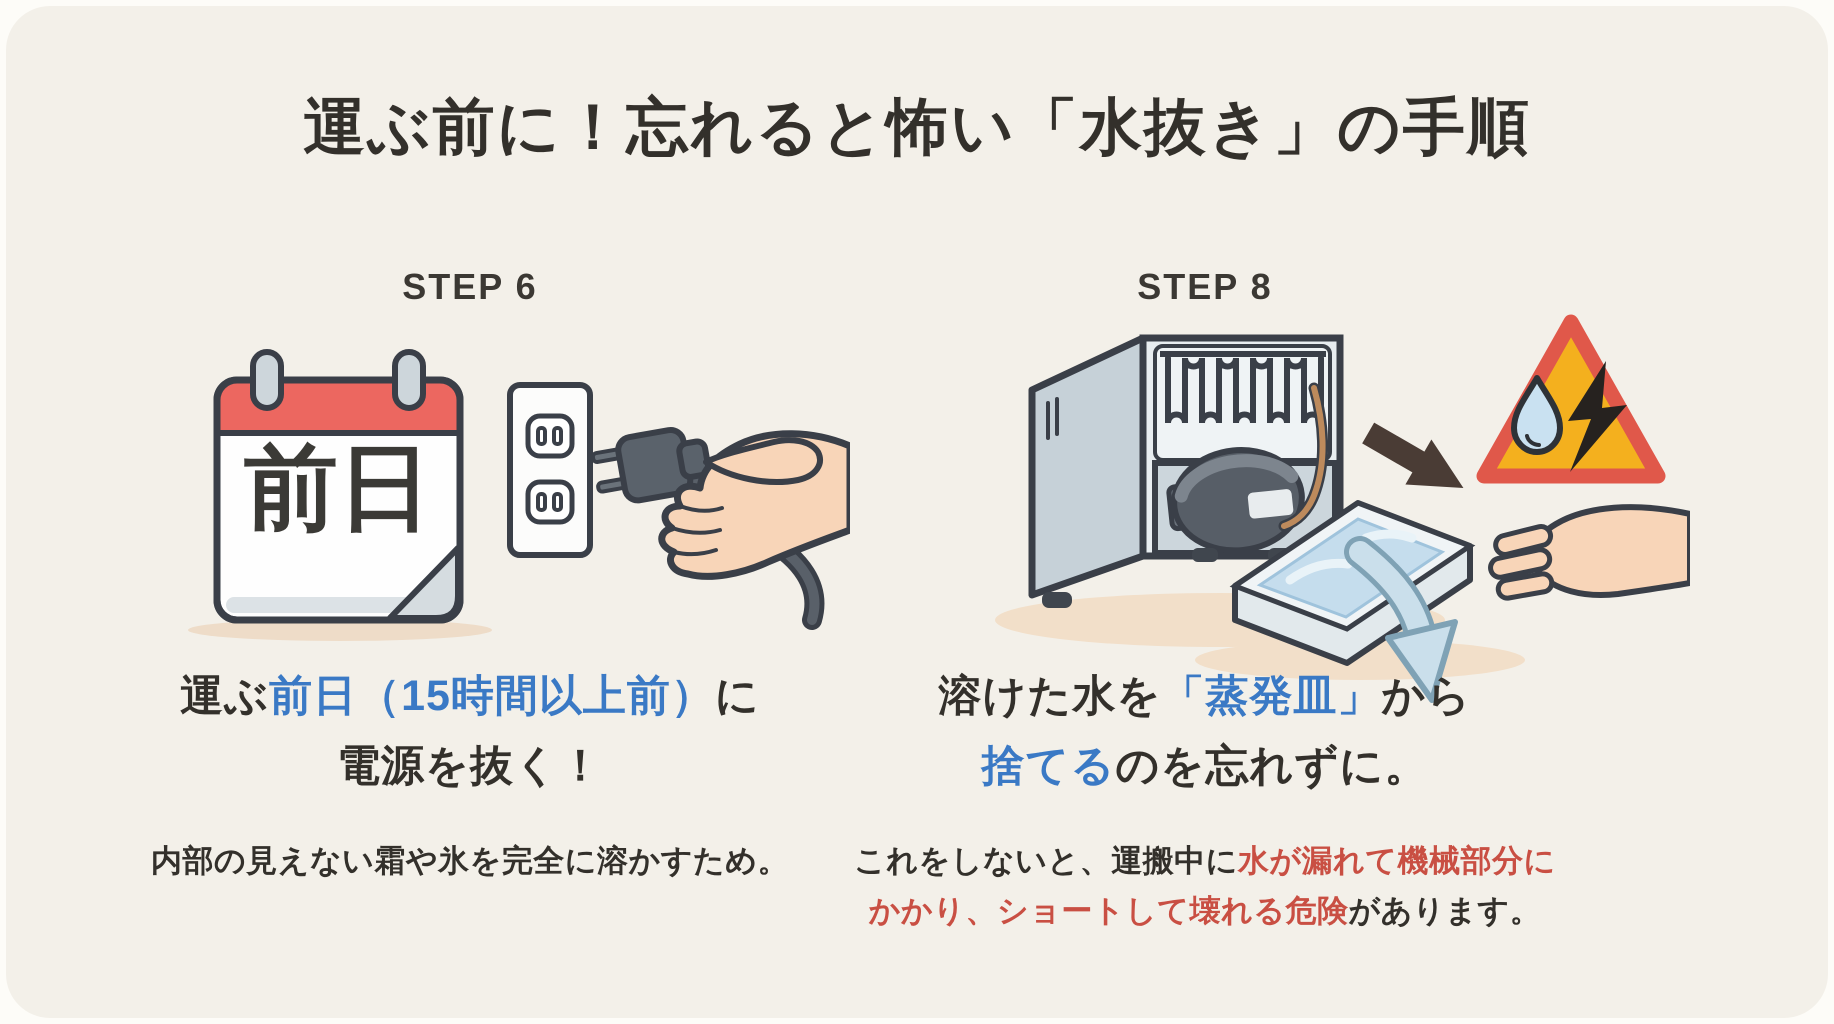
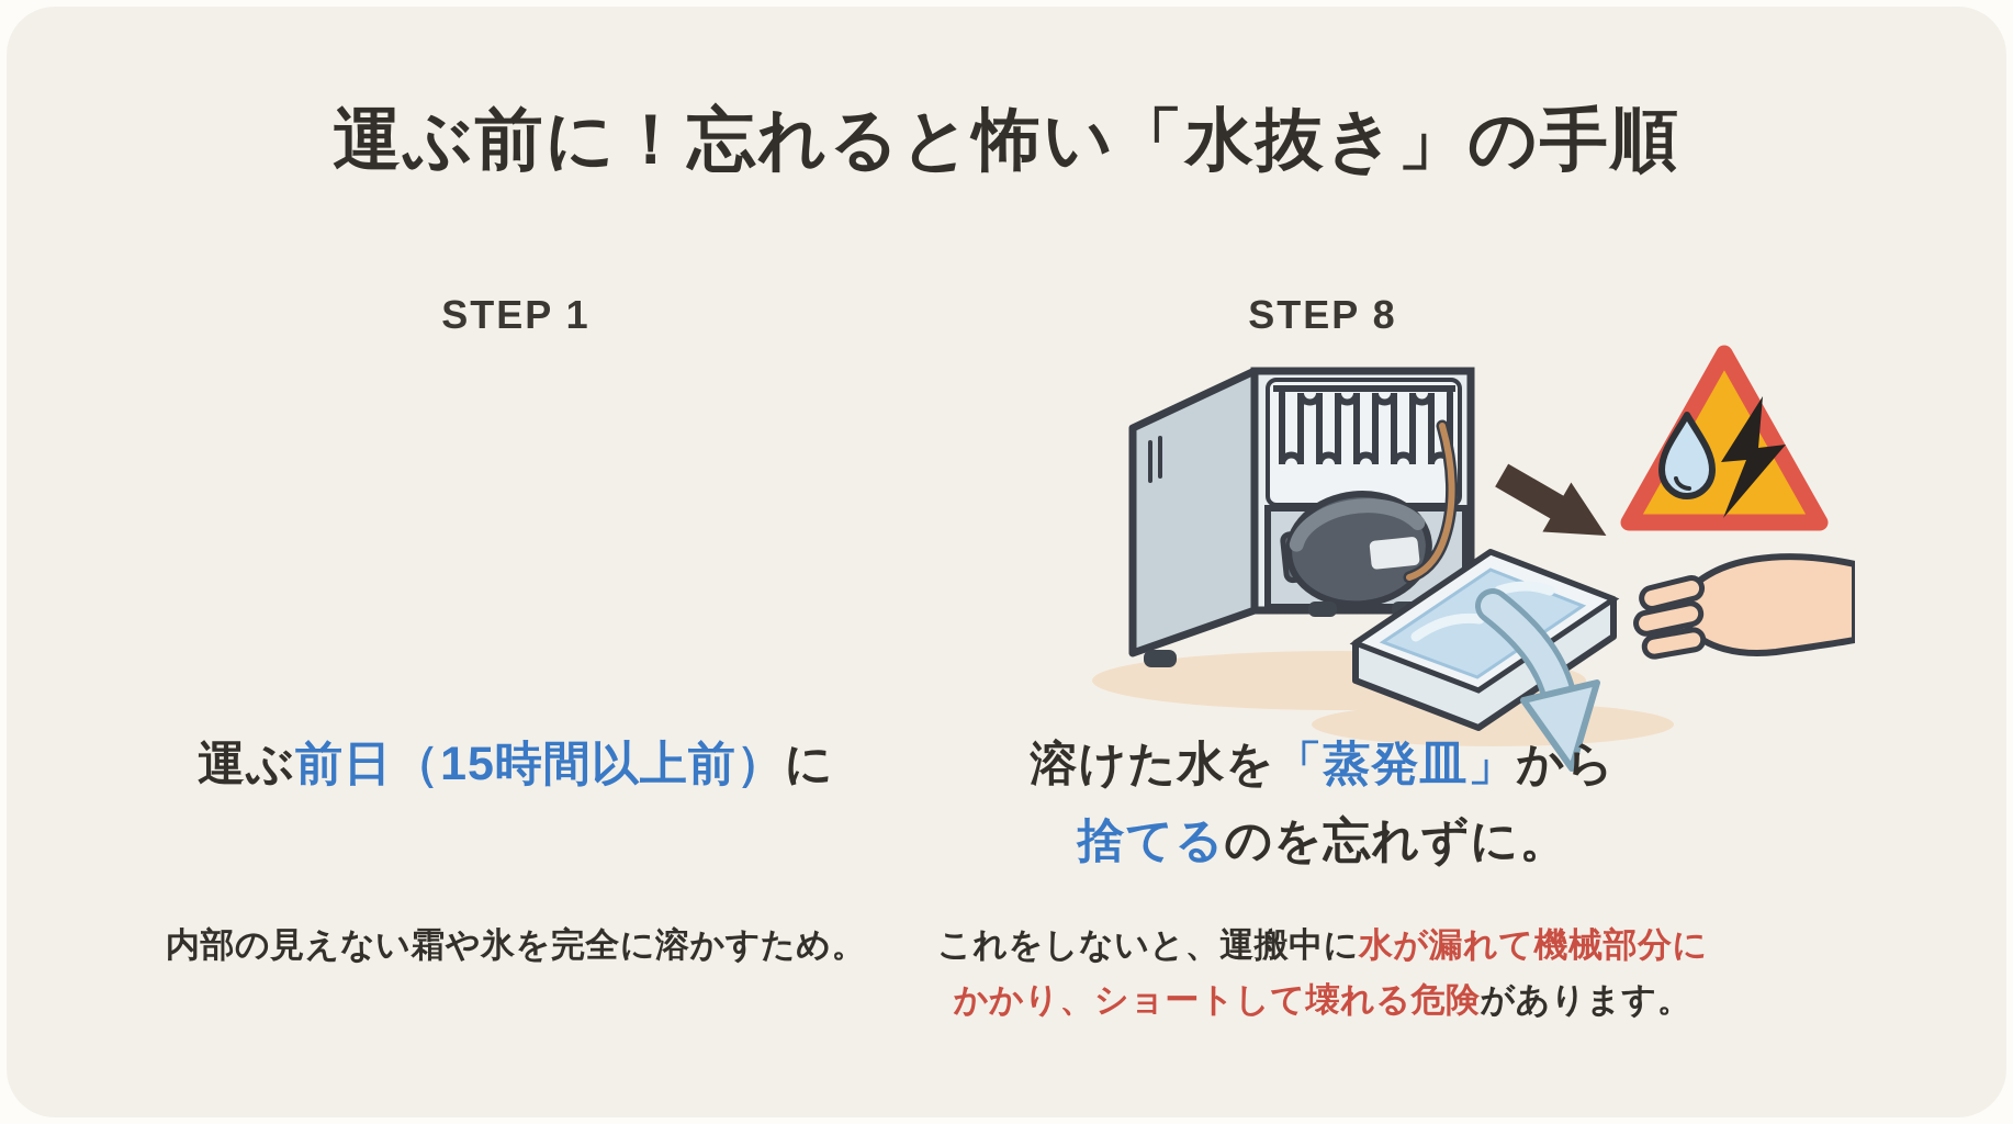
  運ぶ前に！忘れると怖い「水抜き」の手順
- STEP 6
+ STEP 1
  STEP 8
- 前日
  運ぶ前日（15時間以上前）に
- 電源を抜く！
  内部の見えない霜や氷を完全に溶かすため。
  溶けた水を「蒸発皿」から
  捨てるのを忘れずに。
  これをしないと、運搬中に水が漏れて機械部分に
  かかり、ショートして壊れる危険があります。
